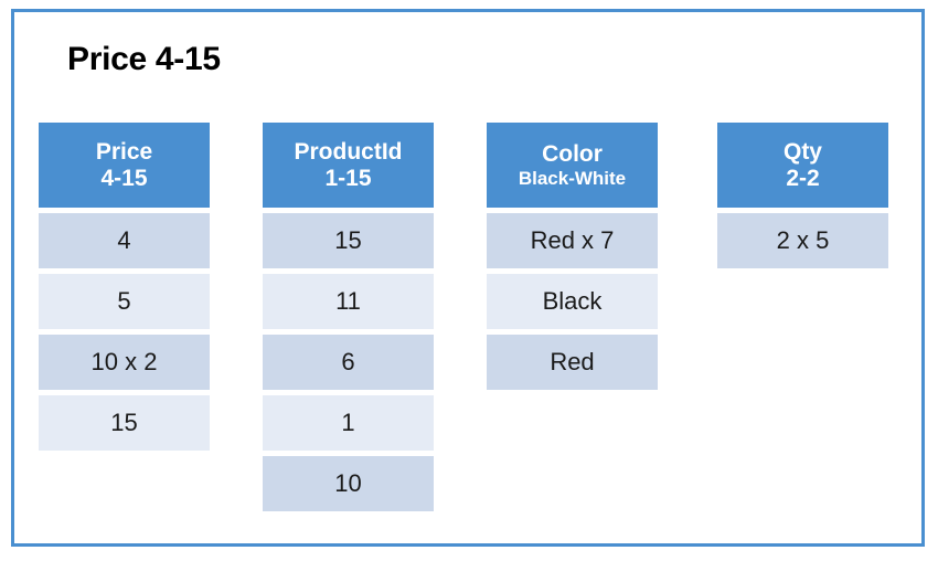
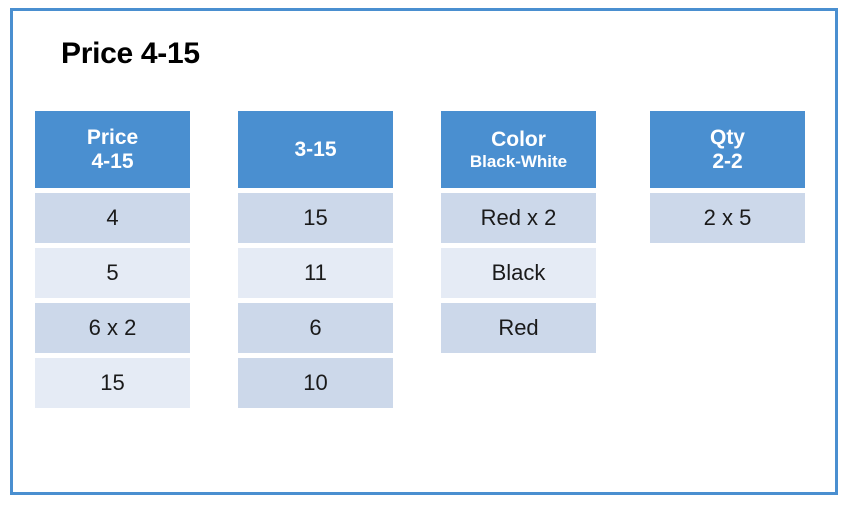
  Price 4-15
  Price
  4-15
  4
  5
- 10 x 2
+ 6 x 2
  15
- ProductId
- 1-15
+ 3-15
  15
  11
  6
- 1
  10
  Color
  Black-White
- Red x 7
+ Red x 2
  Black
  Red
  Qty
  2-2
  2 x 5
